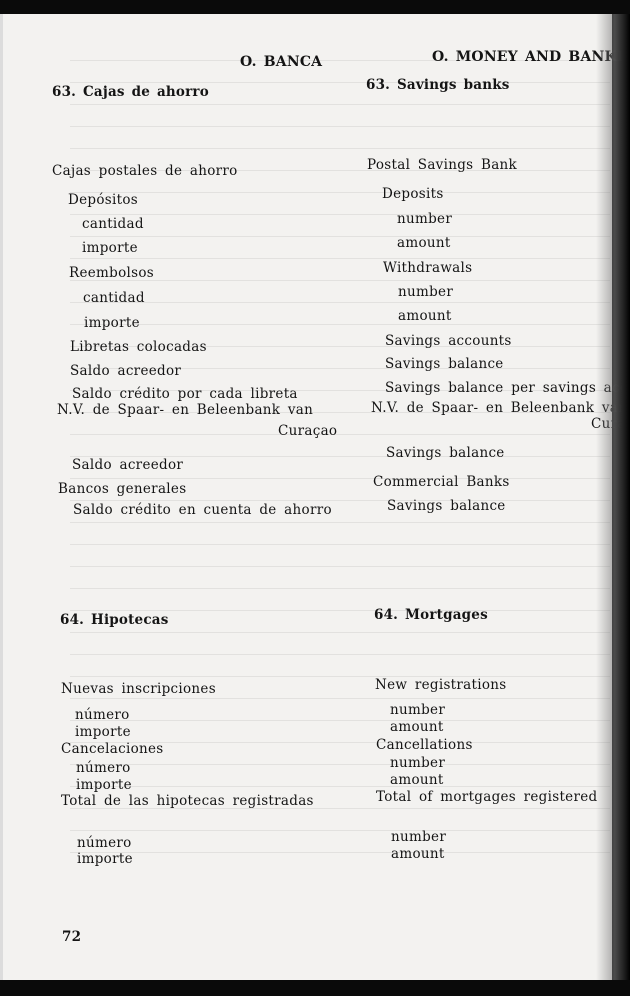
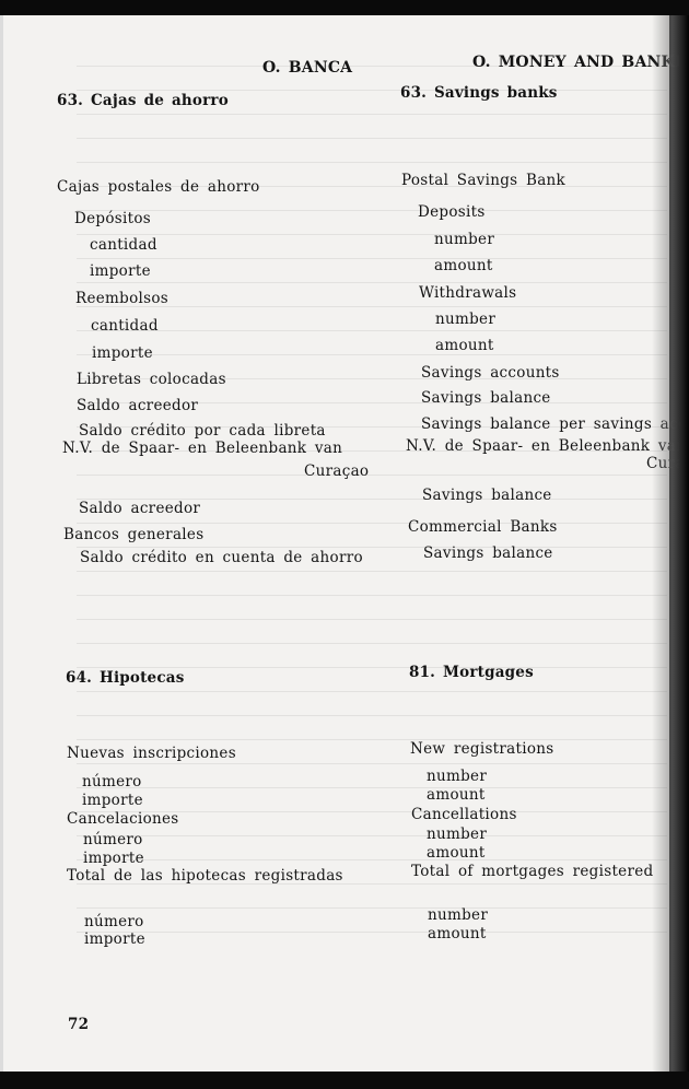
  O. BANCA
  O. MONEY AND BA
  63. Cajas de ahorro
  Cajas postales de ahorro
  Depósitos
  cantidad
  importe
  Reembolsos
  cantidad
  importe
  Libretas colocadas
  Saldo acreedor
  Saldo crédito por cada libreta
  N.V. de Spaar- en Beleenbank van
  Curaçao
  Saldo acreedor
  Bancos generales
  Saldo crédito en cuenta de ahorro
  63. Savings banks
  Postal Savings Bank
  Deposits
  number
  amount
  Withdrawals
  number
  amount
  Savings accounts
  Savings balance
  Savings balance per savings
  N.V. de Spaar- en Beleenbank
  Savings balance
  Commercial Banks
  Savings balance
  64. Hipotecas
  Nuevas inscripciones
  número
  importe
  Cancelaciones
  número
  importe
  Total de las hipotecas registradas
  número
  importe
- 64. Mortgages
+ 81. Mortgages
  New registrations
  number
  amount
  Cancellations
  number
  amount
  Total of mortgages registered
  number
  amount
  72
